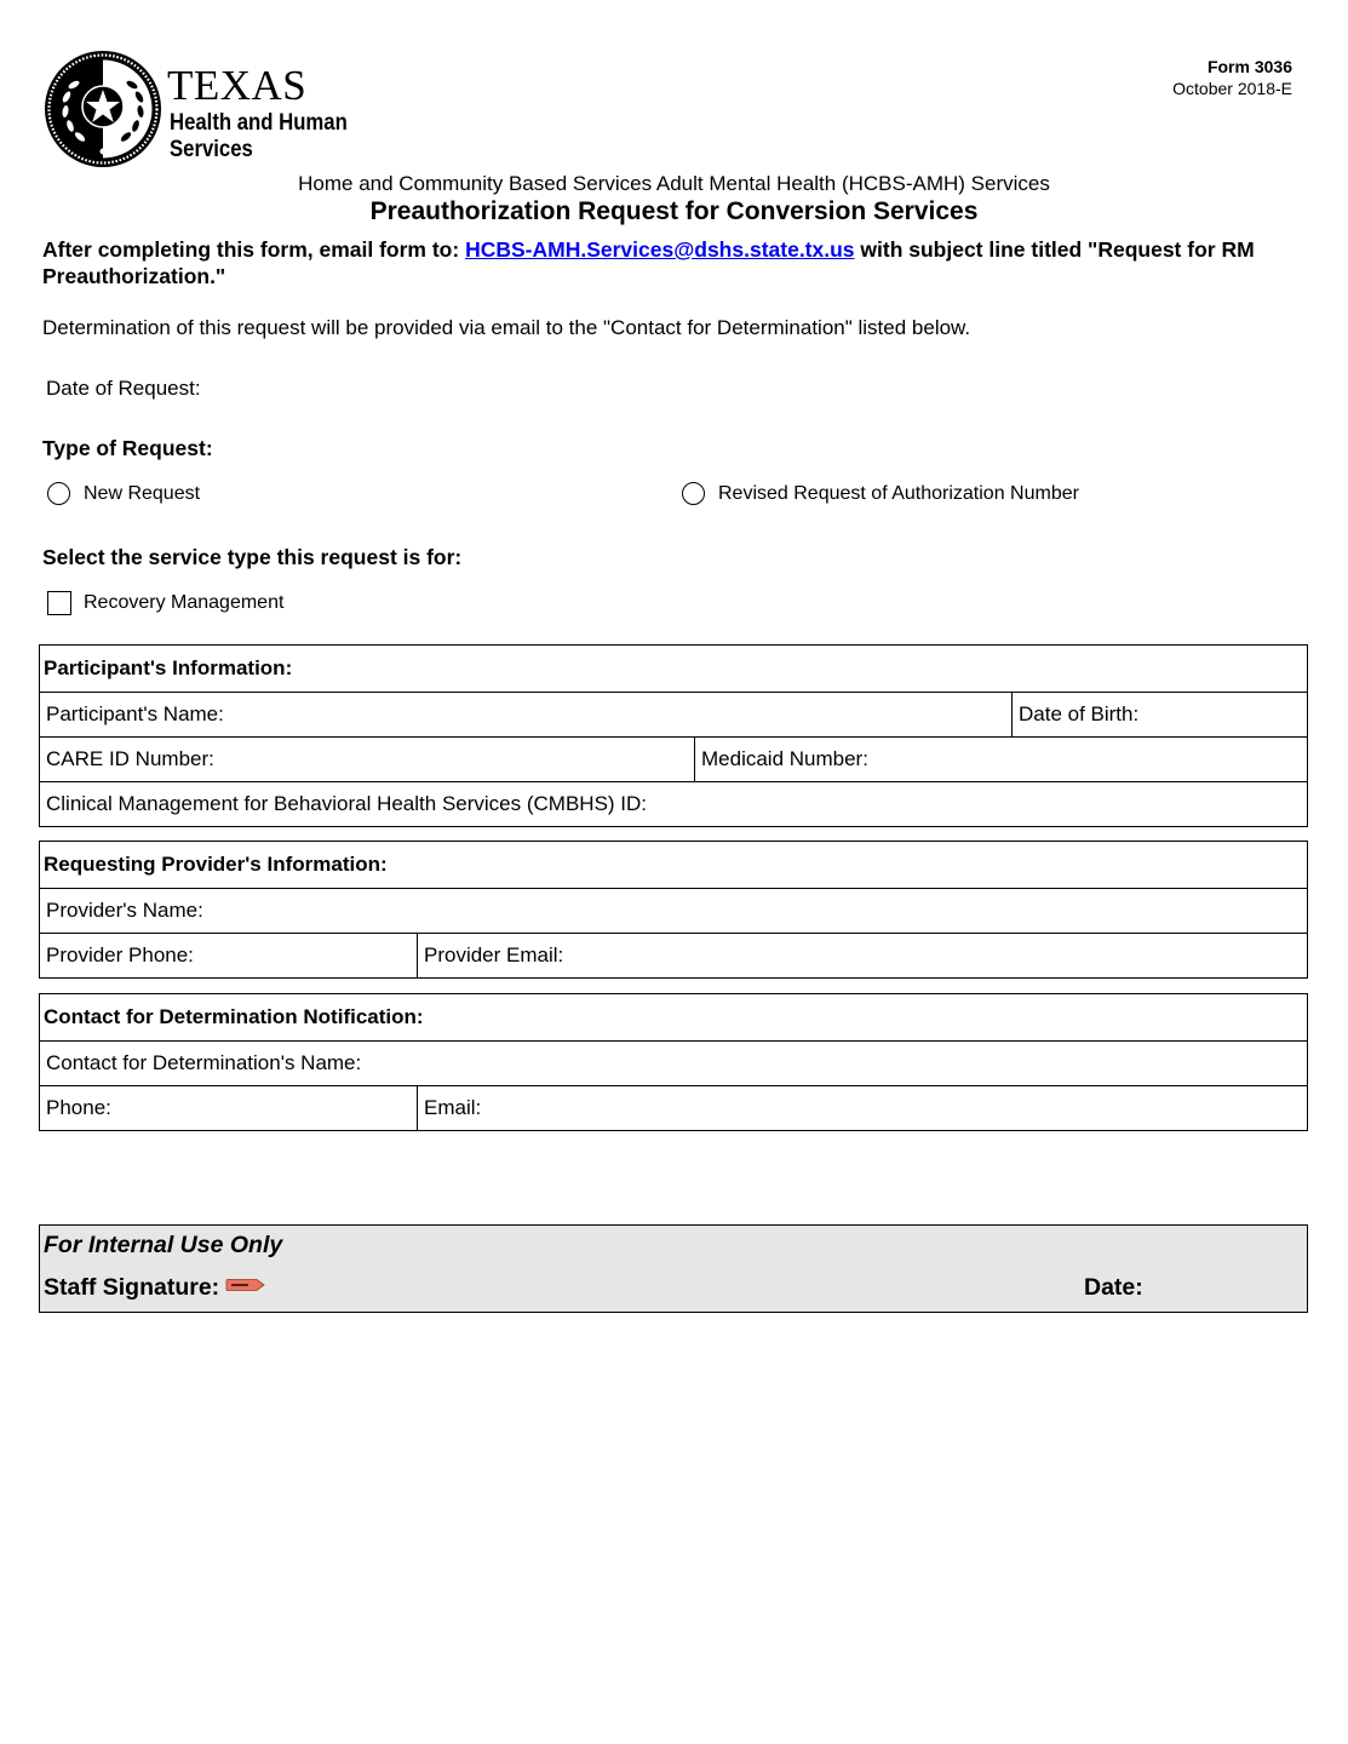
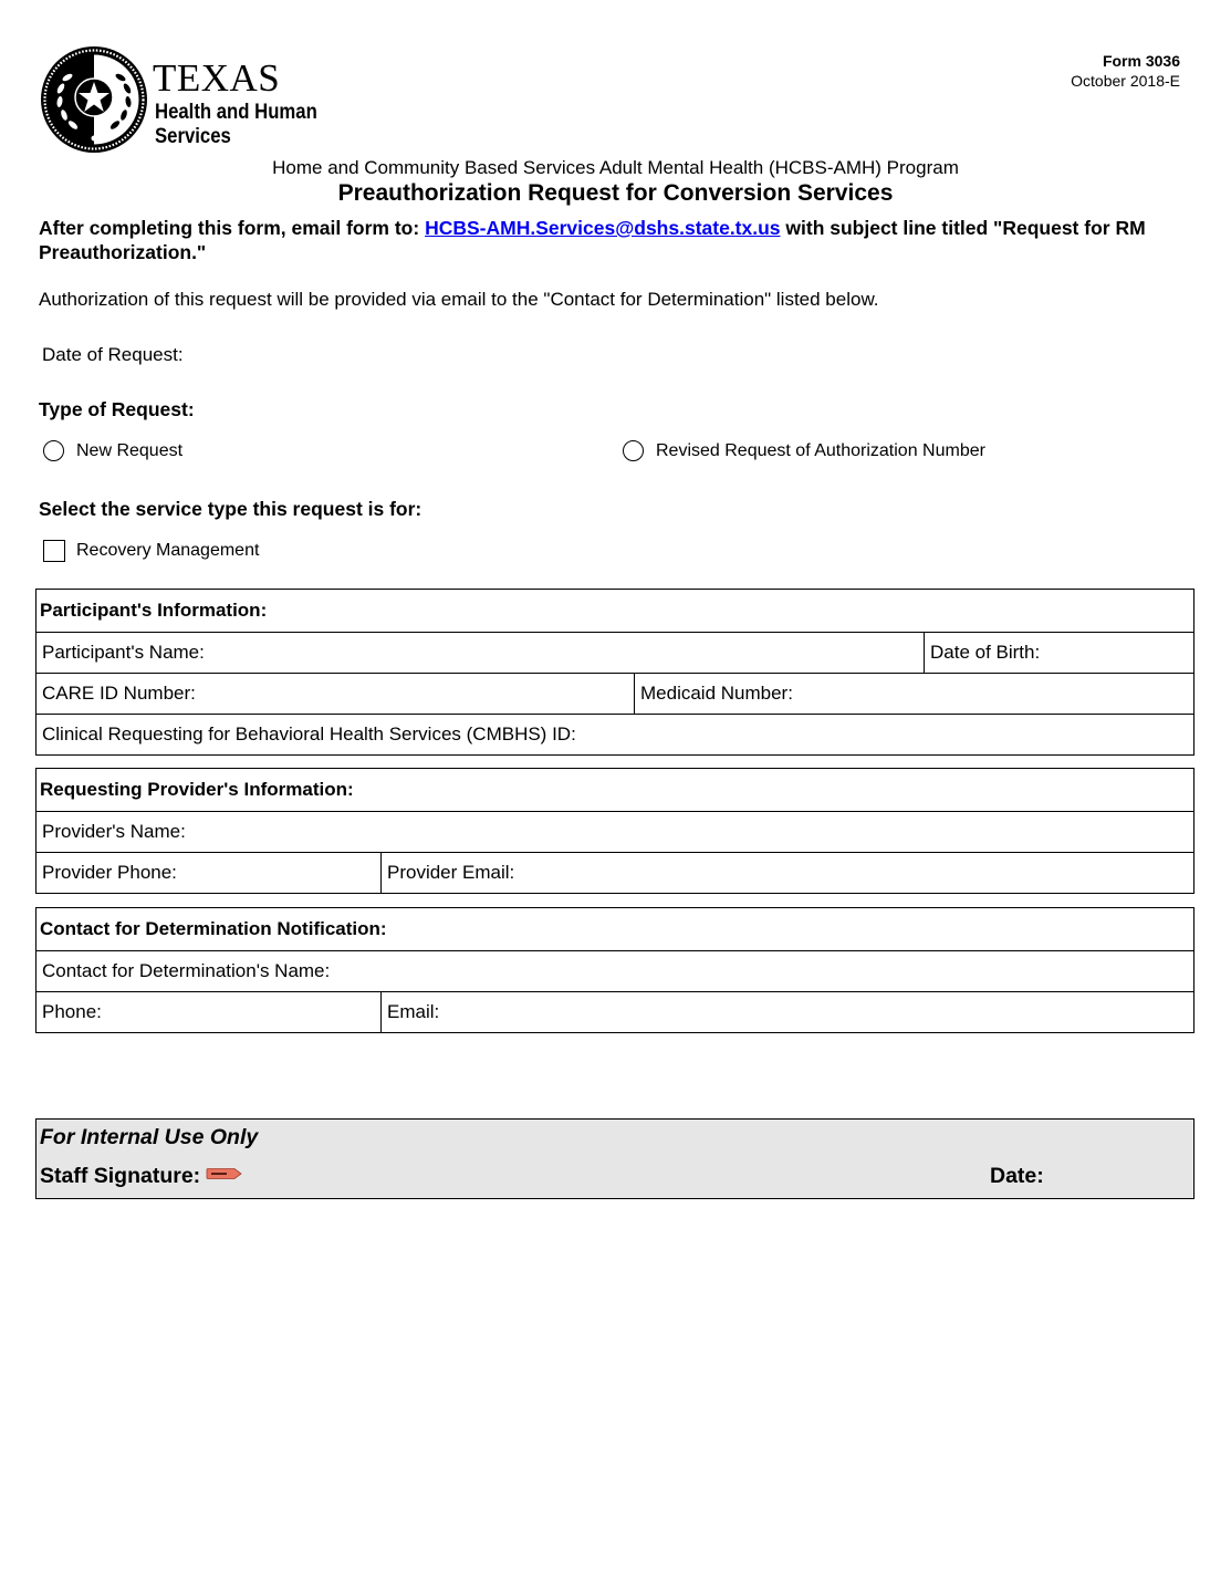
  TEXAS
  Health and Human
  Services
  Form 3036
  October 2018-E
- Home and Community Based Services Adult Mental Health (HCBS-AMH) Services
+ Home and Community Based Services Adult Mental Health (HCBS-AMH) Program
  Preauthorization Request for Conversion Services
  After completing this form, email form to: HCBS-AMH.Services@dshs.state.tx.us with subject line titled "Request for RM Preauthorization."
- Determination of this request will be provided via email to the "Contact for Determination" listed below.
+ Authorization of this request will be provided via email to the "Contact for Determination" listed below.
  Date of Request:
  Type of Request:
  New Request
  Revised Request of Authorization Number
  Select the service type this request is for:
  Recovery Management
  Participant's Information:
  Participant's Name:
  Date of Birth:
  CARE ID Number:
  Medicaid Number:
- Clinical Management for Behavioral Health Services (CMBHS) ID:
+ Clinical Requesting for Behavioral Health Services (CMBHS) ID:
  Requesting Provider's Information:
  Provider's Name:
  Provider Phone:
  Provider Email:
  Contact for Determination Notification:
  Contact for Determination's Name:
  Phone:
  Email:
  For Internal Use Only
  Staff Signature:
  Date:
